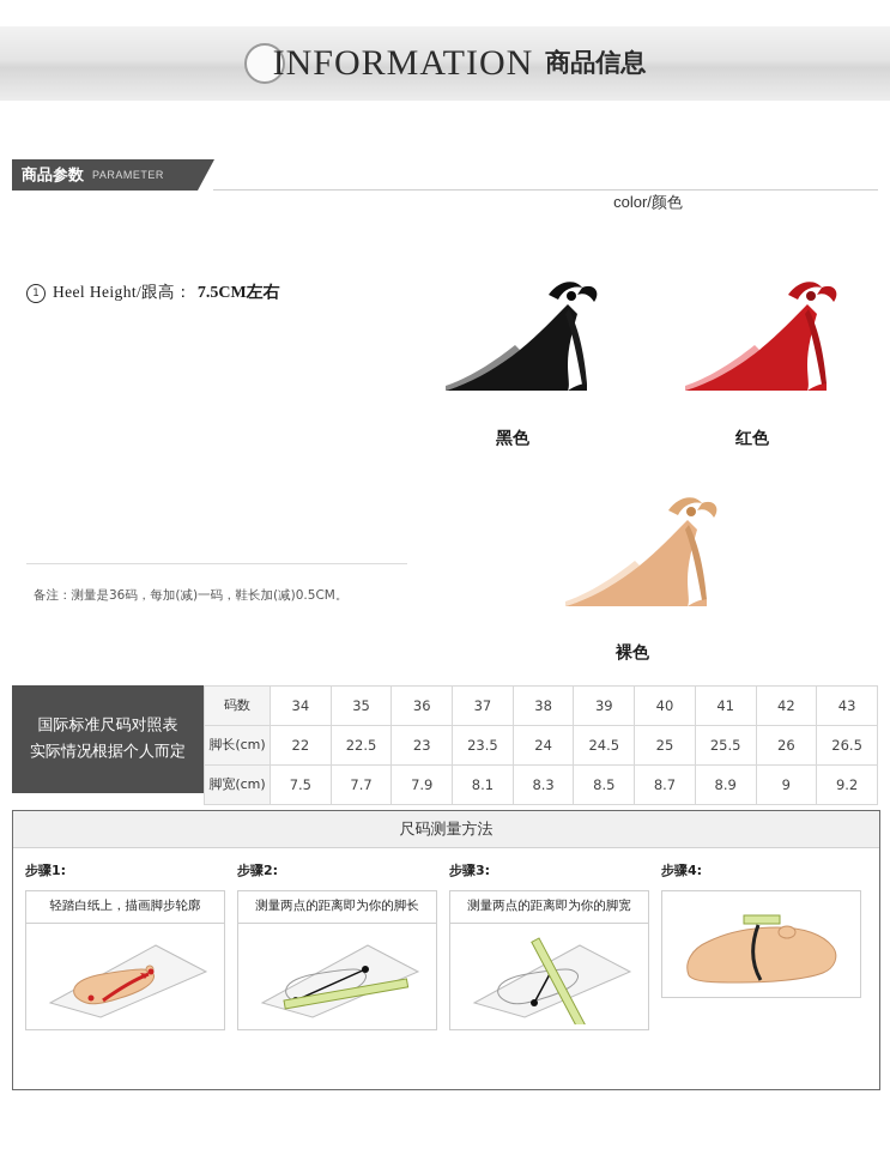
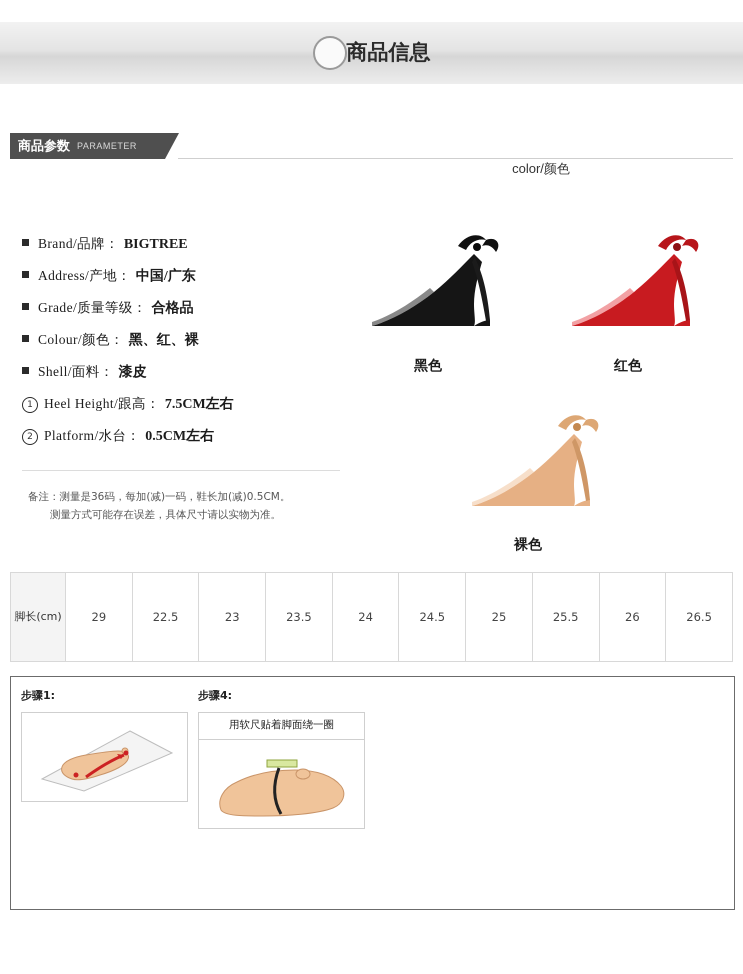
- INFORMATION
  商品信息
  商品参数
  PARAMETER
+ Brand/品牌：
+ BIGTREE
+ Address/产地：
+ 中国/广东
+ Grade/质量等级：
+ 合格品
+ Colour/颜色：
+ 黑、红、裸
+ Shell/面料：
+ 漆皮
  1
  Heel Height/跟高：
  7.5CM左右
+ 2
+ Platform/水台：
+ 0.5CM左右
  备注：测量是36码，每加(减)一码，鞋长加(减)0.5CM。
+ 测量方式可能存在误差，具体尺寸请以实物为准。
  color/颜色
  黑色
  红色
  裸色
- 国际标准尺码对照表
- 实际情况根据个人而定
- 码数	34	35	36	37	38	39	40	41	42	43
- 脚长(cm)	22	22.5	23	23.5	24	24.5	25	25.5	26	26.5
+ 脚长(cm)	29	22.5	23	23.5	24	24.5	25	25.5	26	26.5
- 脚宽(cm)	7.5	7.7	7.9	8.1	8.3	8.5	8.7	8.9	9	9.2
- 尺码测量方法
  步骤1:
- 轻踏白纸上，描画脚步轮廓
- 步骤2:
- 测量两点的距离即为你的脚长
- 步骤3:
- 测量两点的距离即为你的脚宽
  步骤4:
+ 用软尺贴着脚面绕一圈
